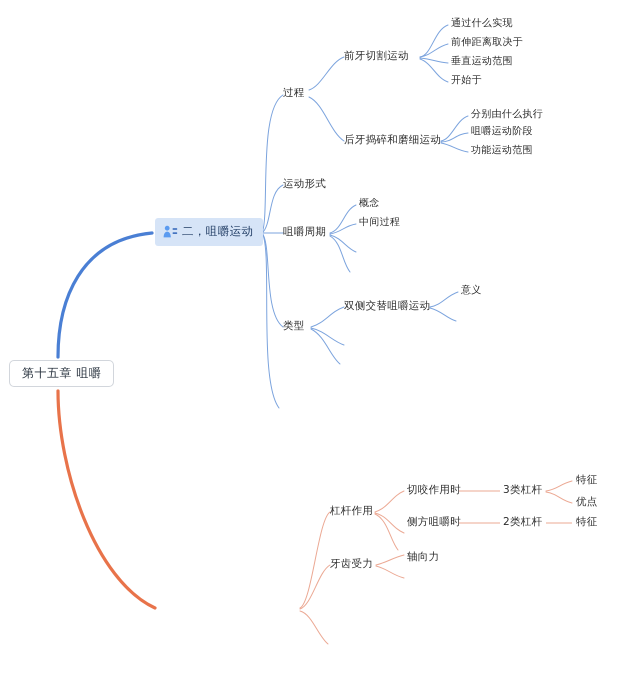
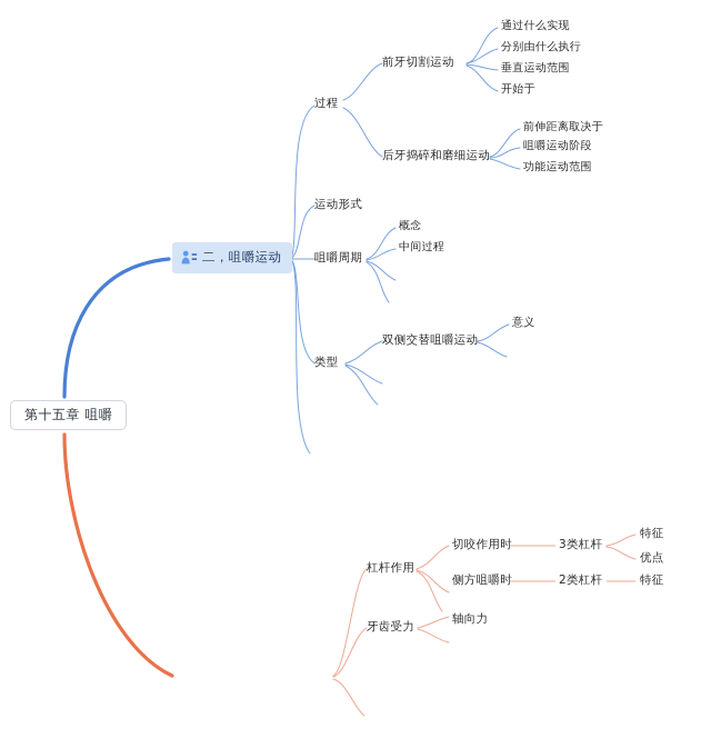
  第十五章 咀嚼
  二，咀嚼运动
  过程
  运动形式
  咀嚼周期
  类型
  前牙切割运动
  后牙捣碎和磨细运动
  通过什么实现
- 前伸距离取决于
+ 分别由什么执行
  垂直运动范围
  开始于
- 分别由什么执行
+ 前伸距离取决于
  咀嚼运动阶段
  功能运动范围
  概念
  中间过程
  双侧交替咀嚼运动
  意义
  杠杆作用
  牙齿受力
  切咬作用时
  侧方咀嚼时
  3类杠杆
  2类杠杆
  特征
  优点
  特征
  轴向力
